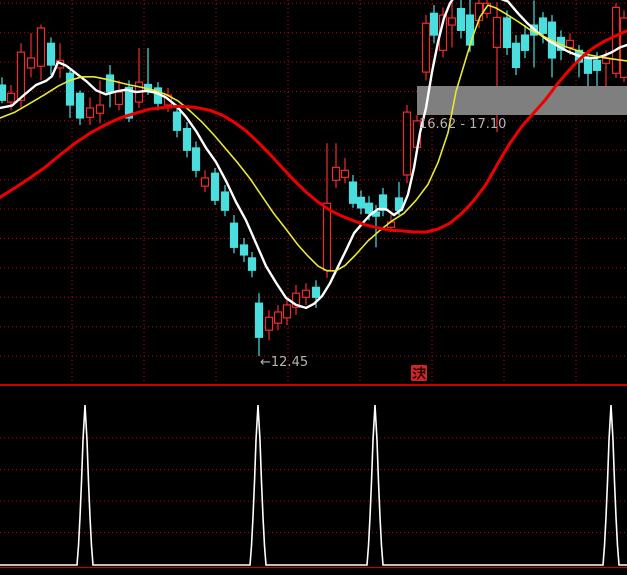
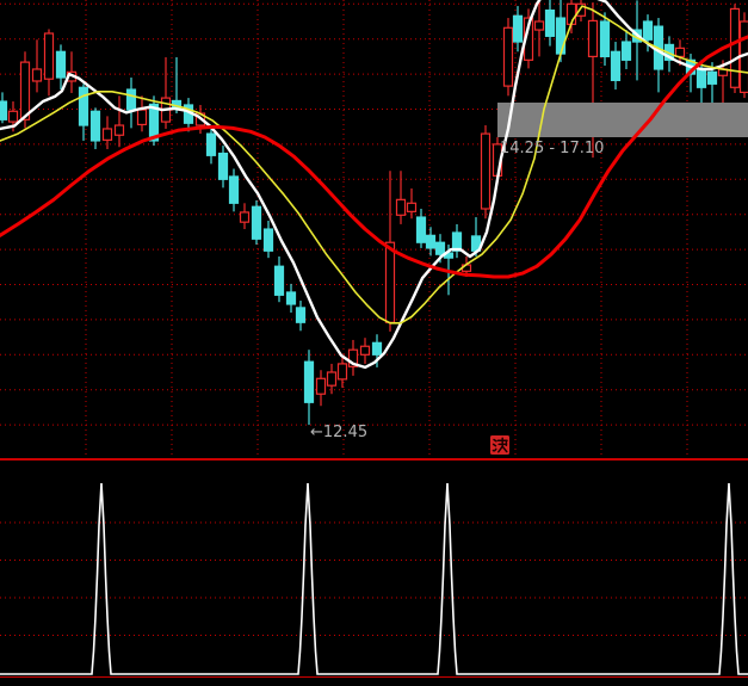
- 16.62 - 17.10
+ 14.25 - 17.10
  ←12.45
